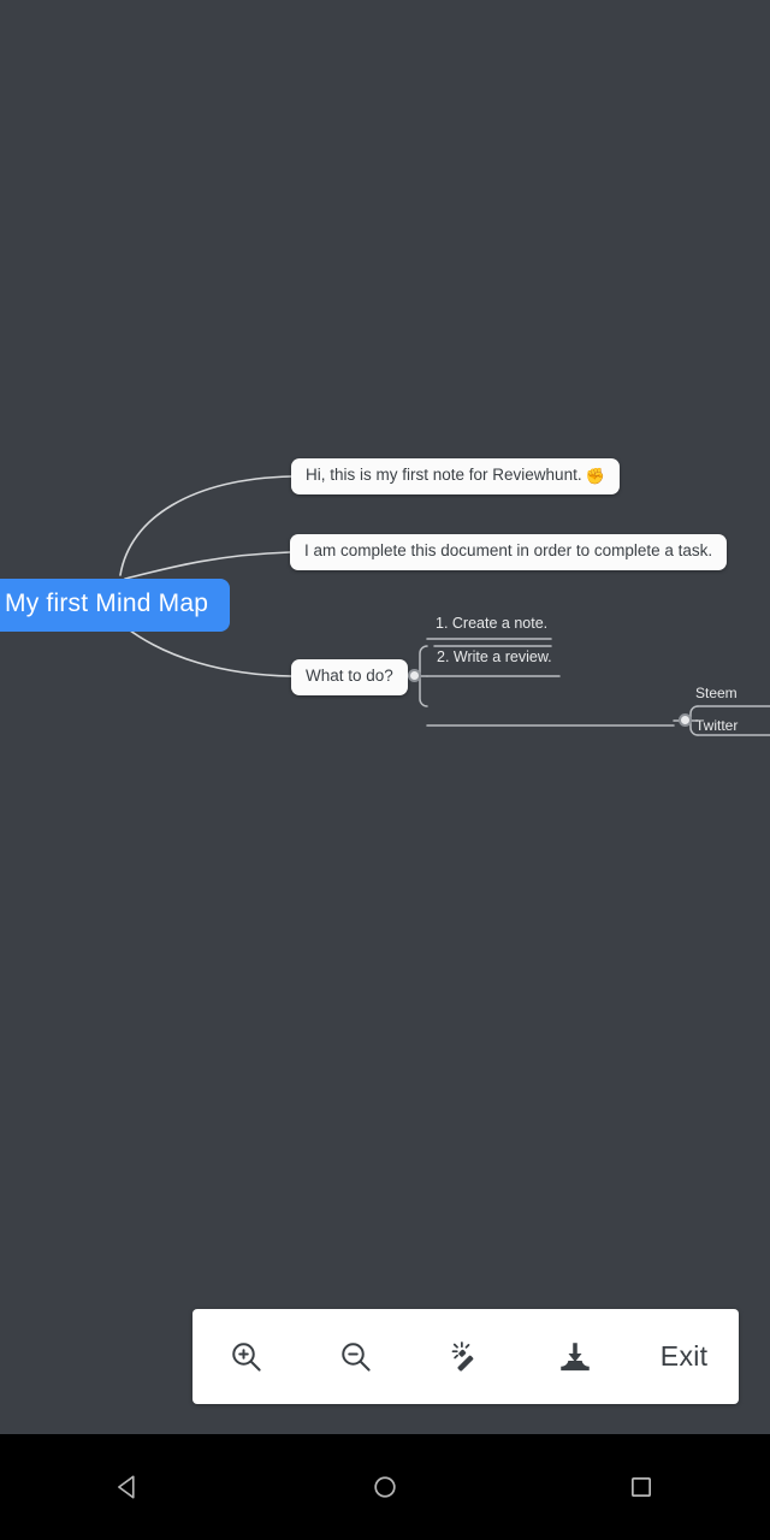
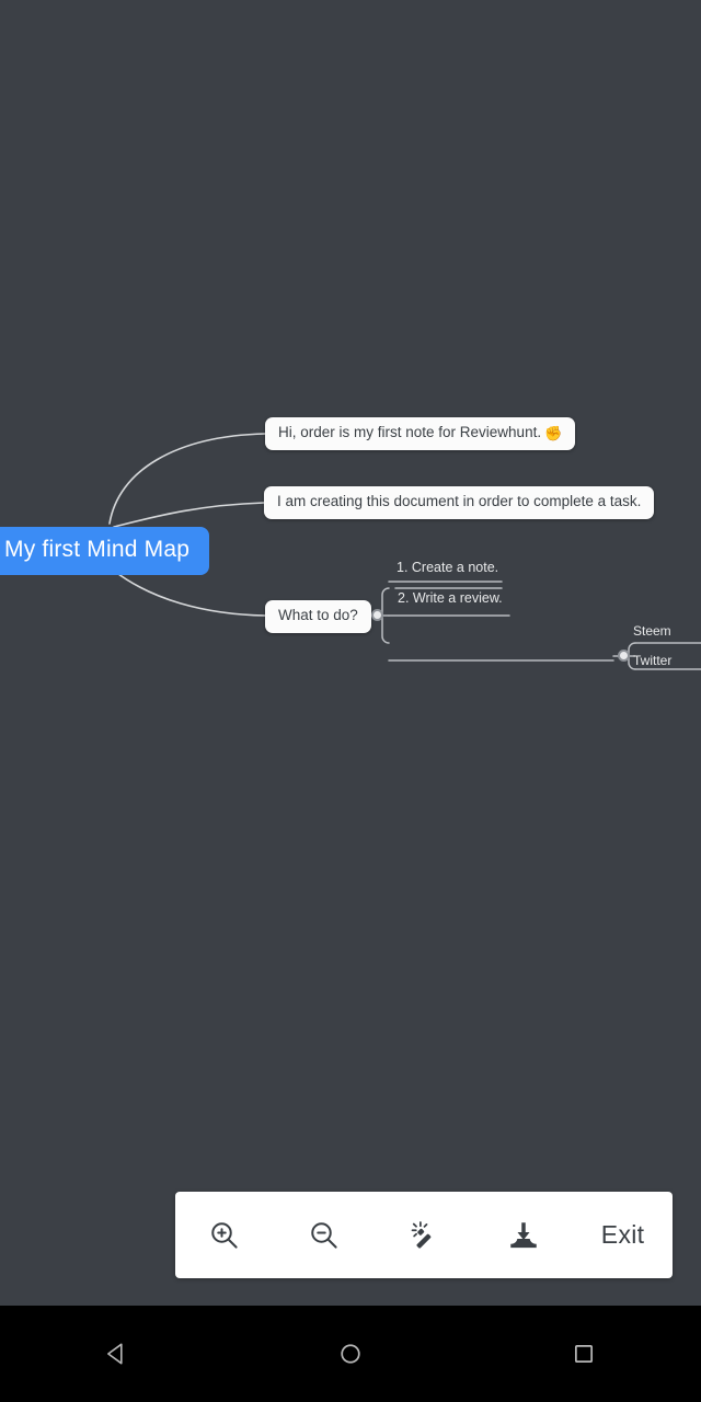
  My first Mind Map
- Hi, this is my first note for Reviewhunt. ✊
+ Hi, order is my first note for Reviewhunt. ✊
- I am complete this document in order to complete a task.
+ I am creating this document in order to complete a task.
  What to do?
  1. Create a note.
  2. Write a review.
  Steem
  Twitter
  Exit
